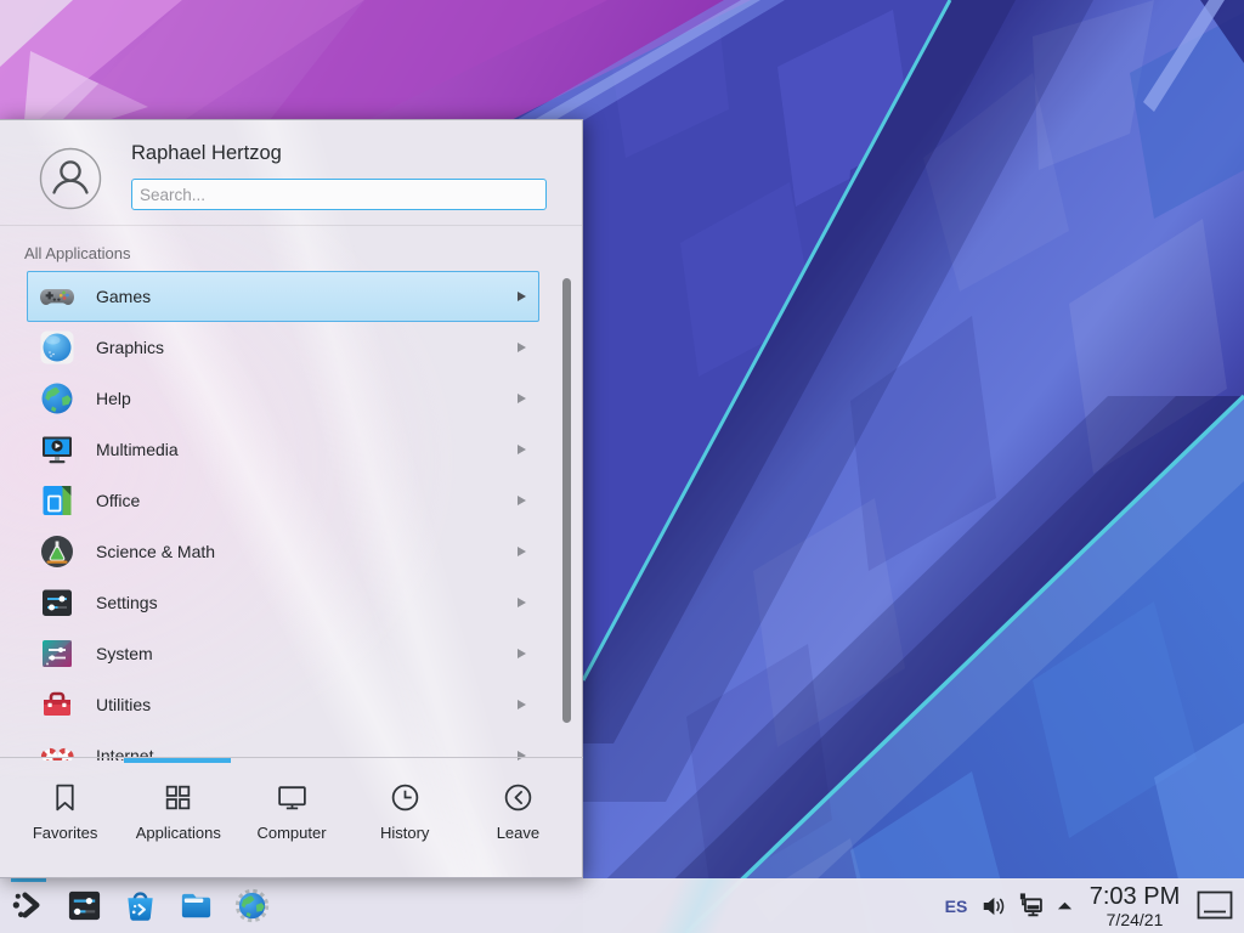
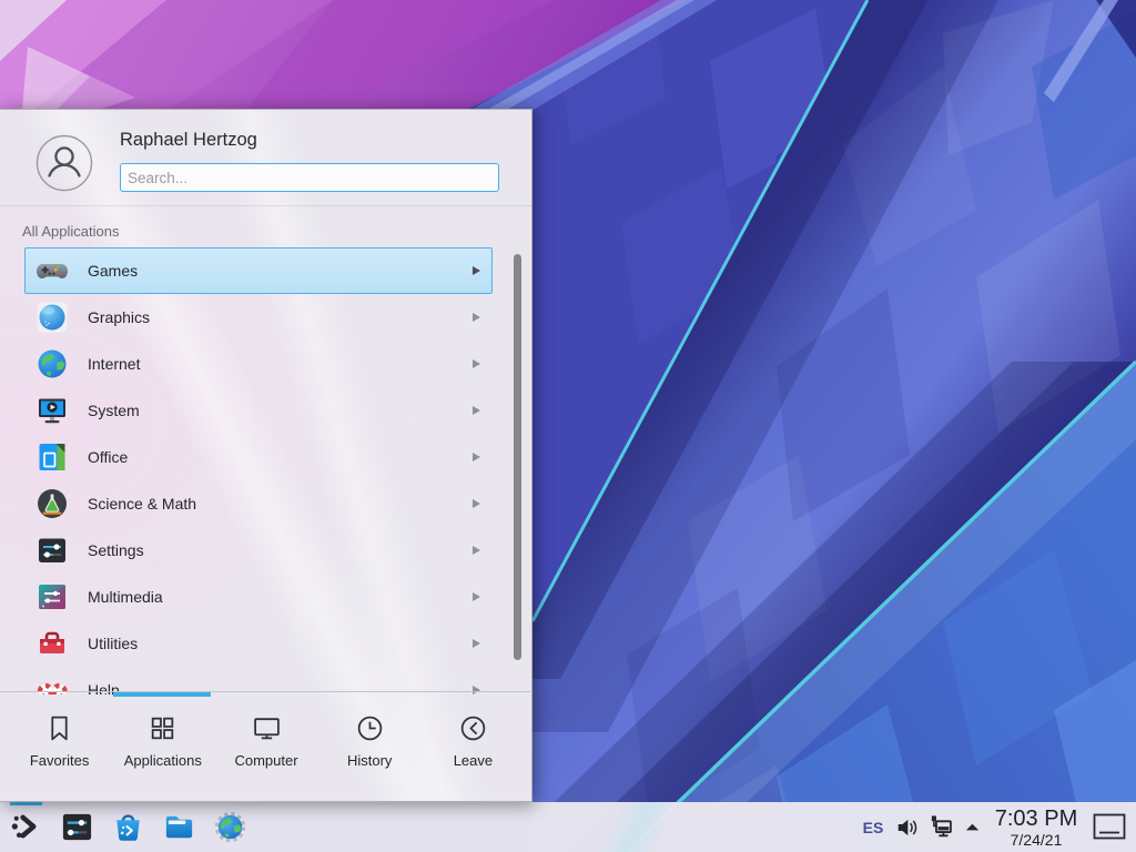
  ES
  7:03 PM
  7/24/21
  Raphael Hertzog
  Search...
  All Applications
  Games
  Graphics
- Help
+ Internet
- Multimedia
+ System
  Office
  Science & Math
  Settings
- System
+ Multimedia
  Utilities
- Internet
+ Help
  Favorites
  Applications
  Computer
  History
  Leave
